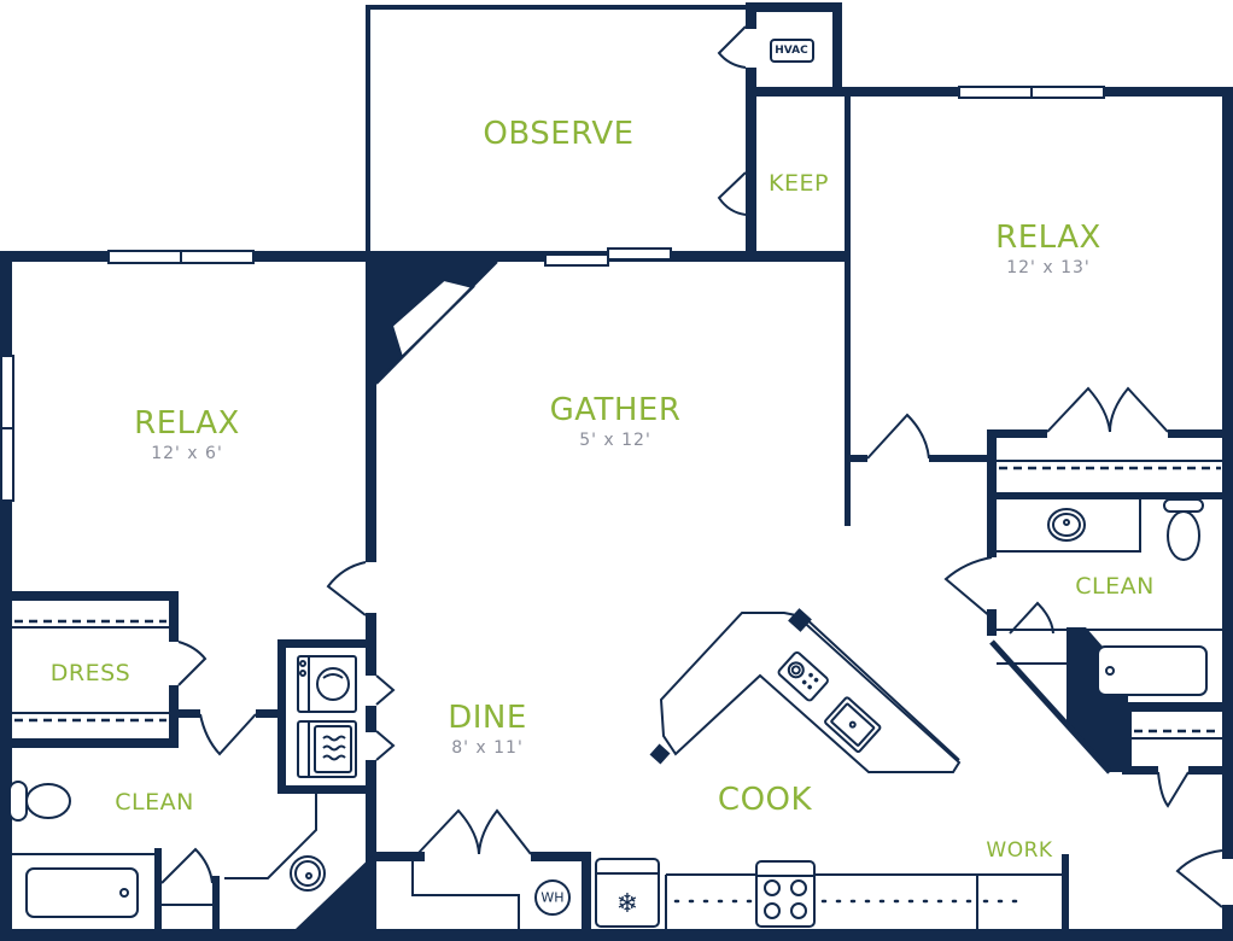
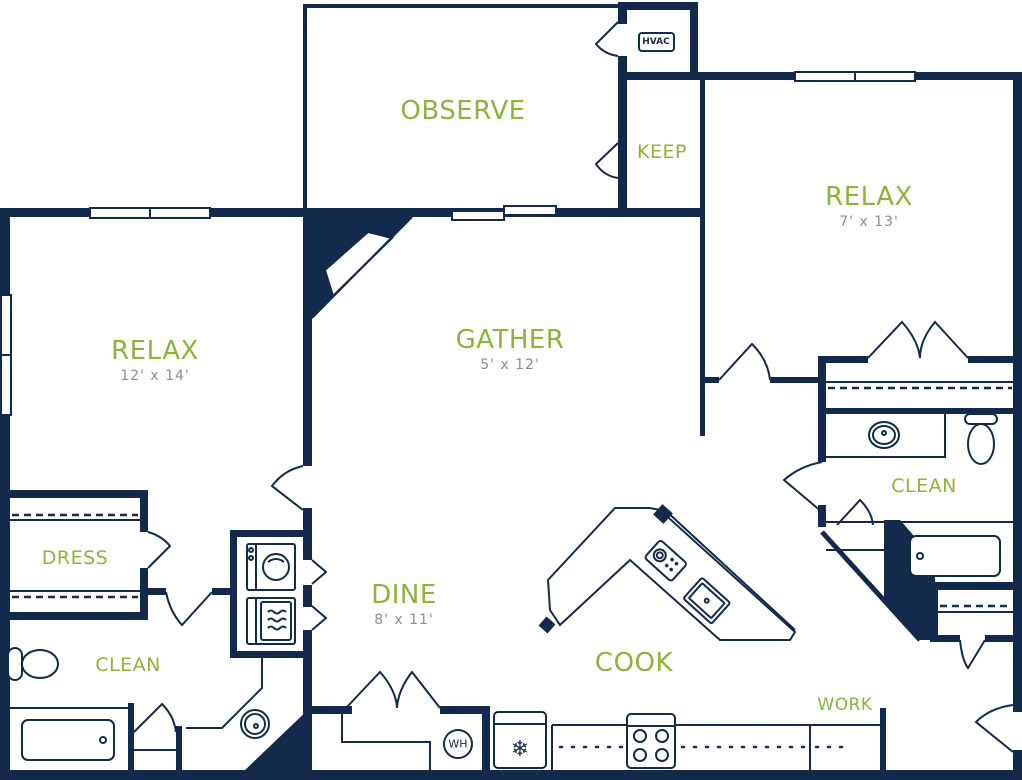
  ❄
  OBSERVE
  KEEP
  HVAC
  RELAX
- 12' x 6'
+ 12' x 14'
  GATHER
  5' x 12'
  RELAX
- 12' x 13'
+ 7' x 13'
  DRESS
  CLEAN
  CLEAN
  DINE
  8' x 11'
  COOK
  WORK
  WH
